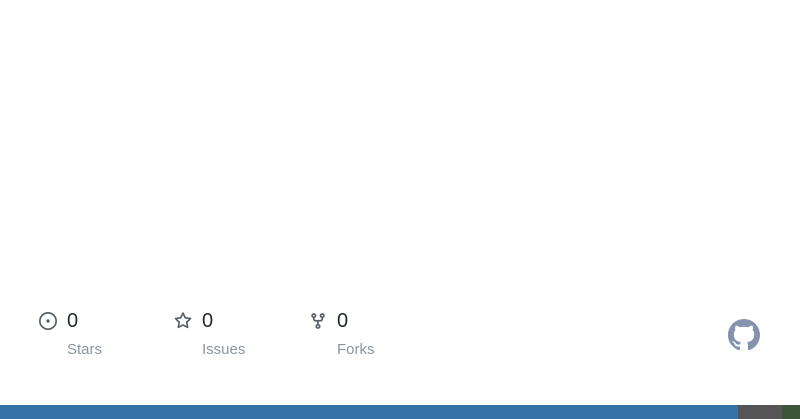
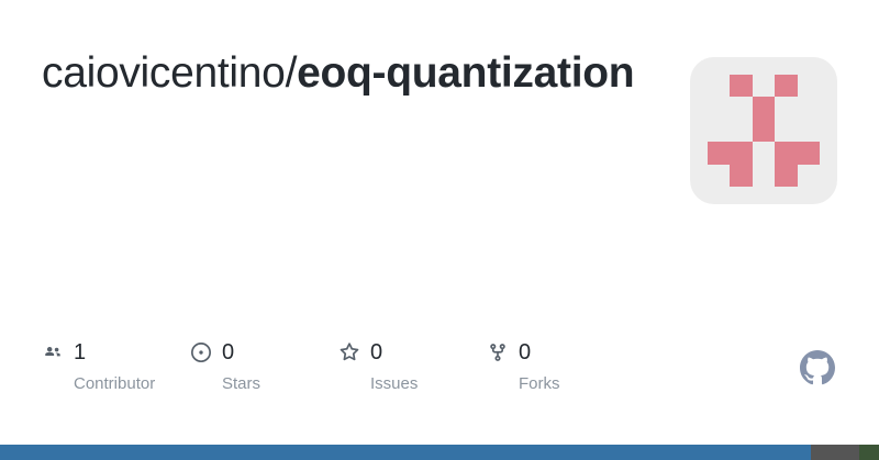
+ caiovicentino/eoq-quantization
+ 1
+ Contributor
  0
  Stars
  0
  Issues
  0
  Forks
